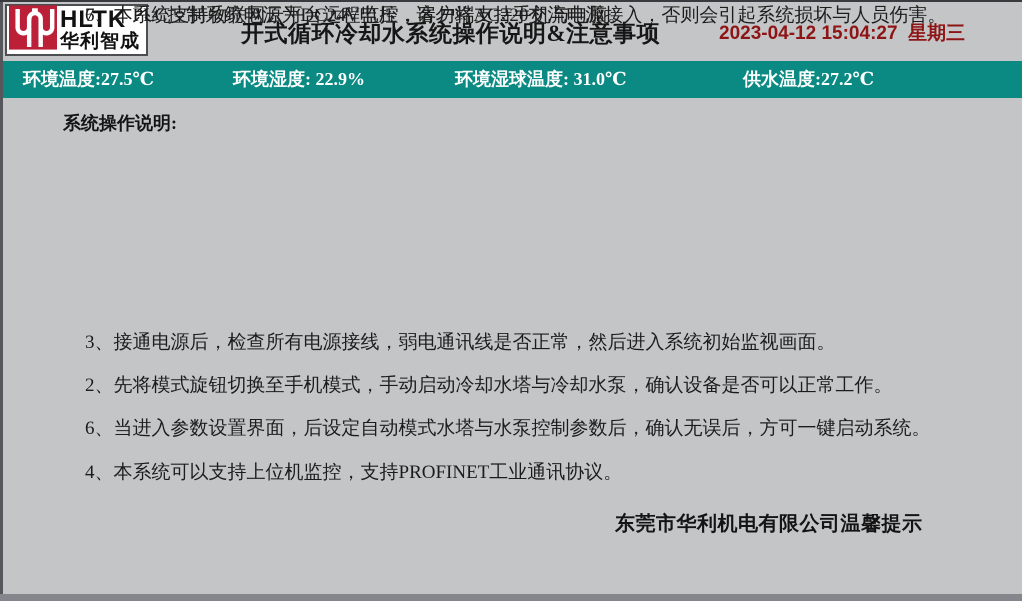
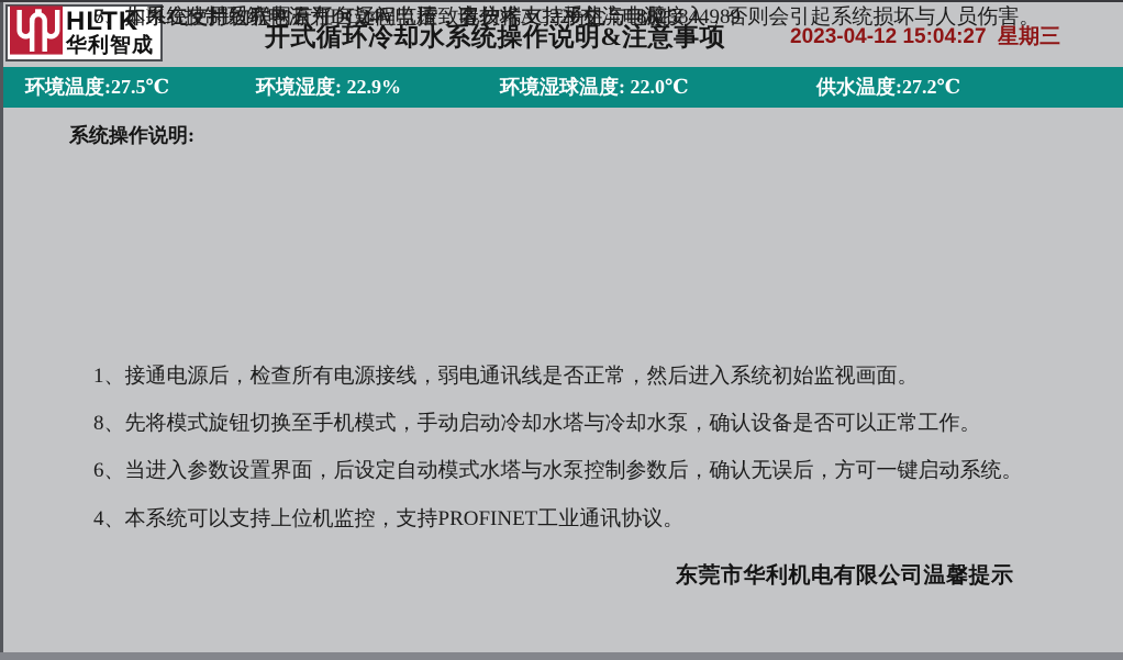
  HLTK
  华利智成
  开式循环冷却水系统操作说明&注意事项
  2023-04-12 15:04:27 星期三
  环境温度:27.5℃
  环境湿度: 22.9%
- 环境湿球温度: 31.0℃
+ 环境湿球温度: 22.0℃
  供水温度:27.2℃
  系统操作说明:
- 3、接通电源后，检查所有电源接线，弱电通讯线是否正常，然后进入系统初始监视画面。
+ 1、接通电源后，检查所有电源接线，弱电通讯线是否正常，然后进入系统初始监视画面。
- 2、先将模式旋钮切换至手机模式，手动启动冷却水塔与冷却水泵，确认设备是否可以正常工作。
+ 8、先将模式旋钮切换至手机模式，手动启动冷却水塔与冷却水泵，确认设备是否可以正常工作。
  6、当进入参数设置界面，后设定自动模式水塔与水泵控制参数后，确认无误后，方可一键启动系统。
  4、本系统可以支持上位机监控，支持PROFINET工业通讯协议。
  6、本PLC控制系统电源为DC24V电压，请勿将AC220交流电源接入，否则会引起系统损坏与人员伤害。
  7、本系统支持物联网云平台远程监控，客户端支持手机与电脑。
+ 8、如果在使用过程中有任何疑问，请致电技术支持杨生：18825844989
  东莞市华利机电有限公司温馨提示
